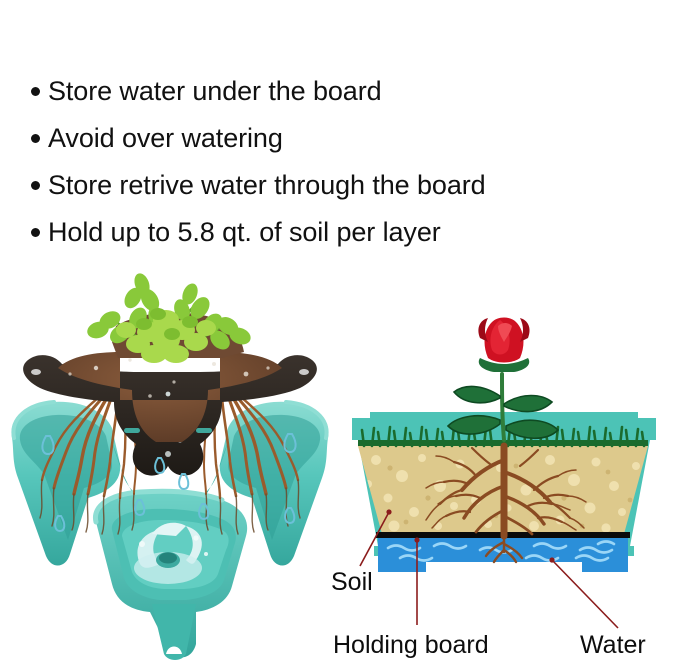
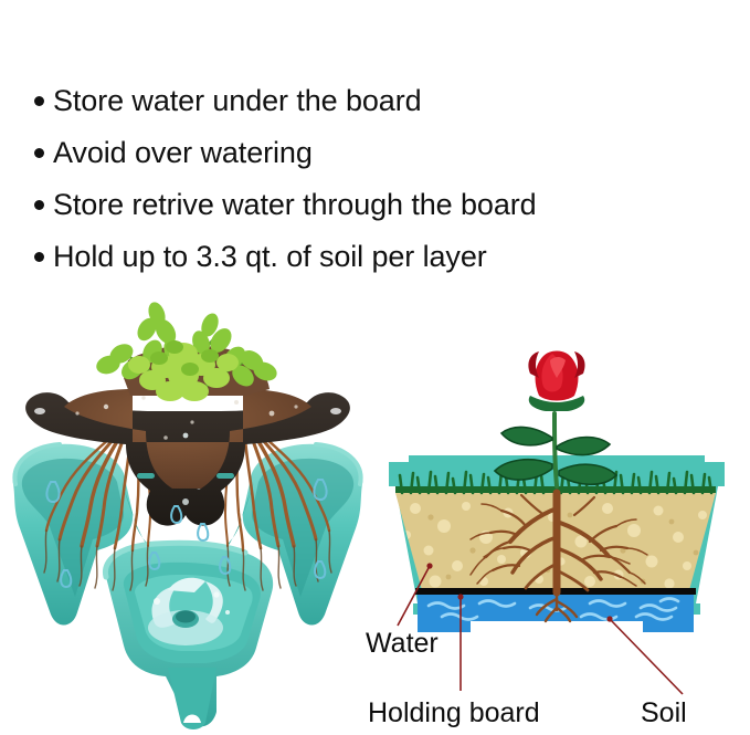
  Store water under the board
  Avoid over watering
  Store retrive water through the board
- Hold up to 5.8 qt. of soil per layer
+ Hold up to 3.3 qt. of soil per layer
- Soil
+ Water
  Holding board
- Water
+ Soil
